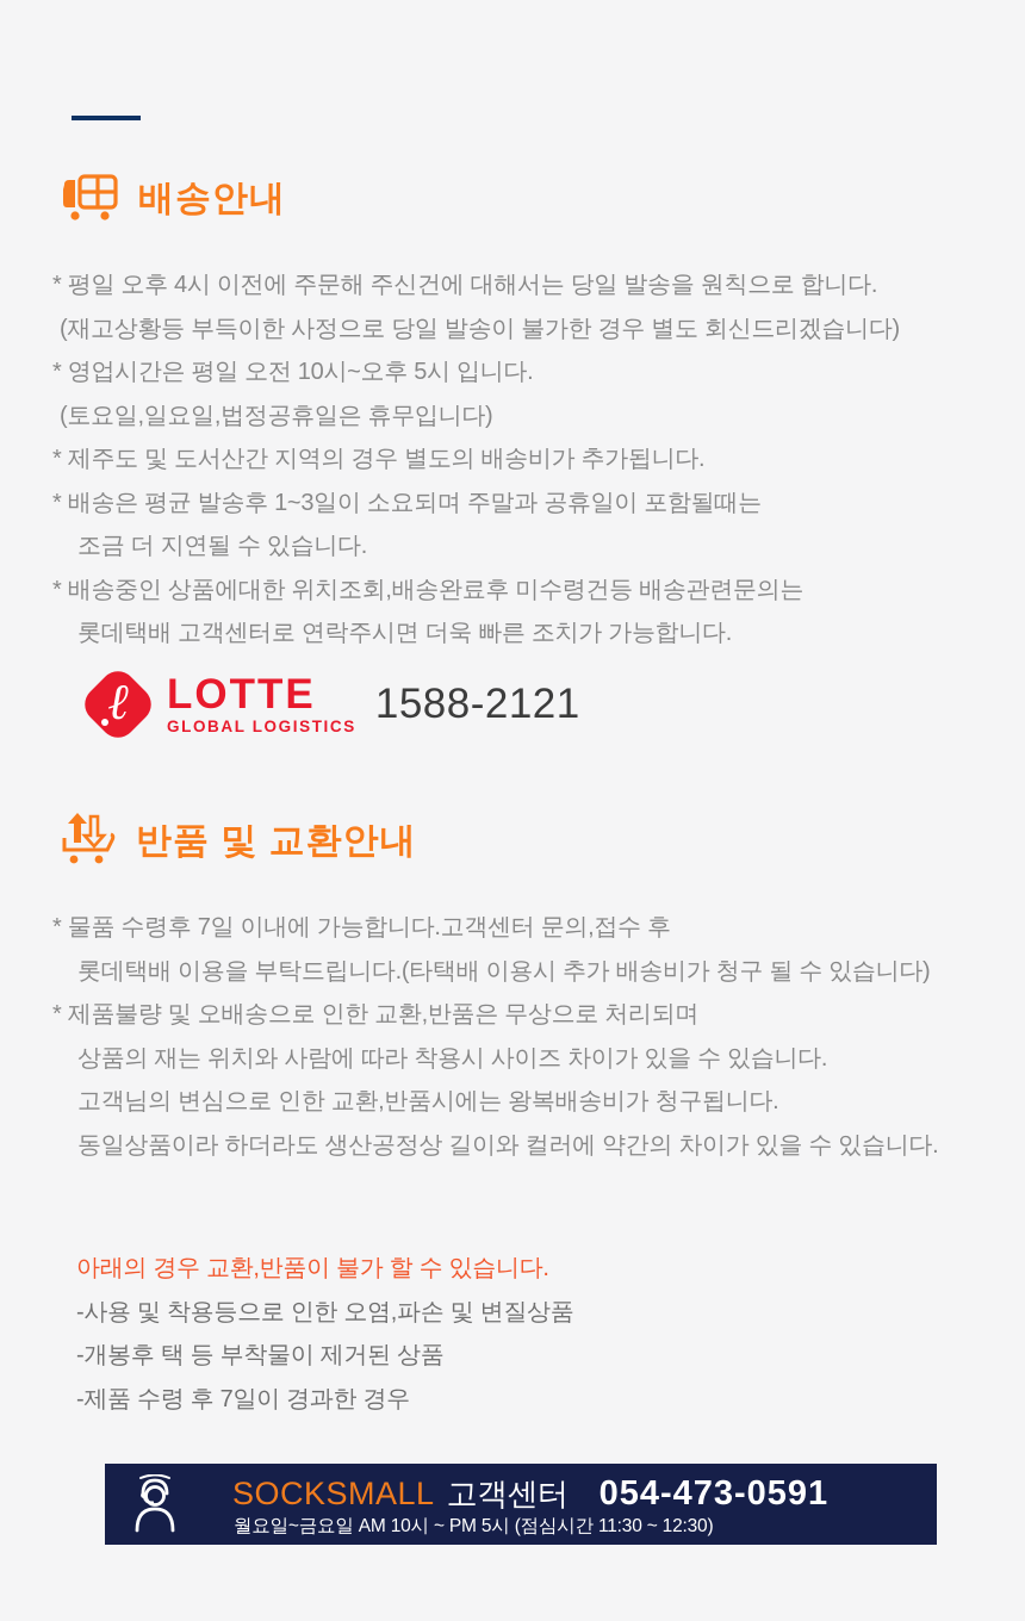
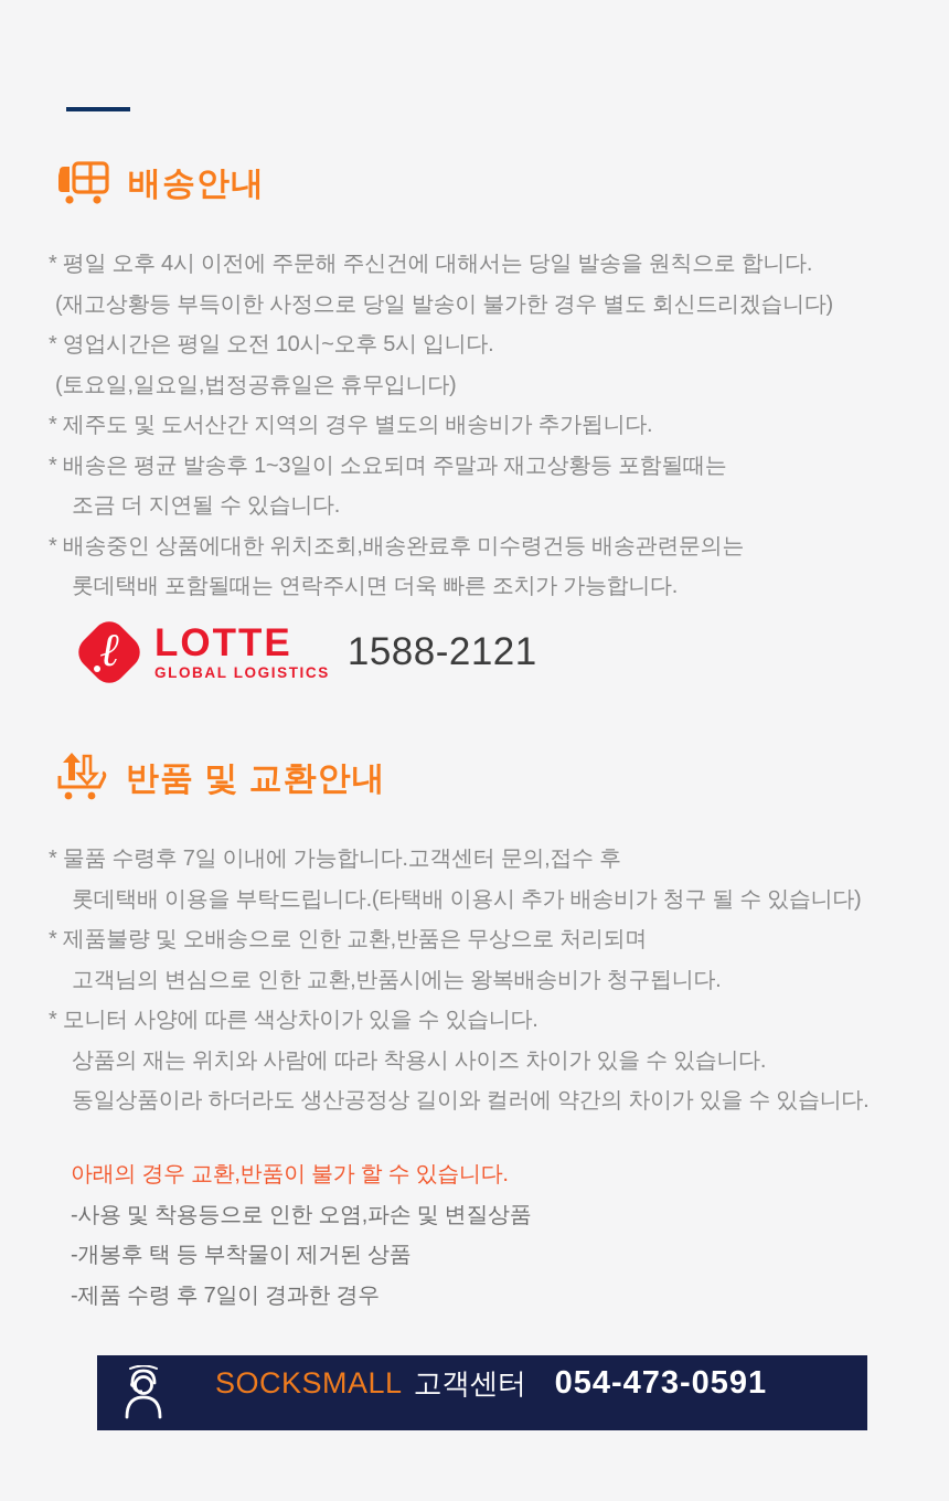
  배송안내
  * 평일 오후 4시 이전에 주문해 주신건에 대해서는 당일 발송을 원칙으로 합니다.
  (재고상황등 부득이한 사정으로 당일 발송이 불가한 경우 별도 회신드리겠습니다)
  * 영업시간은 평일 오전 10시~오후 5시 입니다.
  (토요일,일요일,법정공휴일은 휴무입니다)
  * 제주도 및 도서산간 지역의 경우 별도의 배송비가 추가됩니다.
- * 배송은 평균 발송후 1~3일이 소요되며 주말과 공휴일이 포함될때는
+ * 배송은 평균 발송후 1~3일이 소요되며 주말과 재고상황등 포함될때는
  조금 더 지연될 수 있습니다.
  * 배송중인 상품에대한 위치조회,배송완료후 미수령건등 배송관련문의는
- 롯데택배 고객센터로 연락주시면 더욱 빠른 조치가 가능합니다.
+ 롯데택배 포함될때는 연락주시면 더욱 빠른 조치가 가능합니다.
  ℓ
  LOTTE
  GLOBAL LOGISTICS
  1588-2121
  반품 및 교환안내
  * 물품 수령후 7일 이내에 가능합니다.고객센터 문의,접수 후
  롯데택배 이용을 부탁드립니다.(타택배 이용시 추가 배송비가 청구 될 수 있습니다)
  * 제품불량 및 오배송으로 인한 교환,반품은 무상으로 처리되며
- 상품의 재는 위치와 사람에 따라 착용시 사이즈 차이가 있을 수 있습니다.
+ 고객님의 변심으로 인한 교환,반품시에는 왕복배송비가 청구됩니다.
+ * 모니터 사양에 따른 색상차이가 있을 수 있습니다.
- 고객님의 변심으로 인한 교환,반품시에는 왕복배송비가 청구됩니다.
+ 상품의 재는 위치와 사람에 따라 착용시 사이즈 차이가 있을 수 있습니다.
  동일상품이라 하더라도 생산공정상 길이와 컬러에 약간의 차이가 있을 수 있습니다.
  아래의 경우 교환,반품이 불가 할 수 있습니다.
  -사용 및 착용등으로 인한 오염,파손 및 변질상품
  -개봉후 택 등 부착물이 제거된 상품
  -제품 수령 후 7일이 경과한 경우
  SOCKSMALL
  고객센터
  054-473-0591
- 월요일~금요일 AM 10시 ~ PM 5시 (점심시간 11:30 ~ 12:30)
